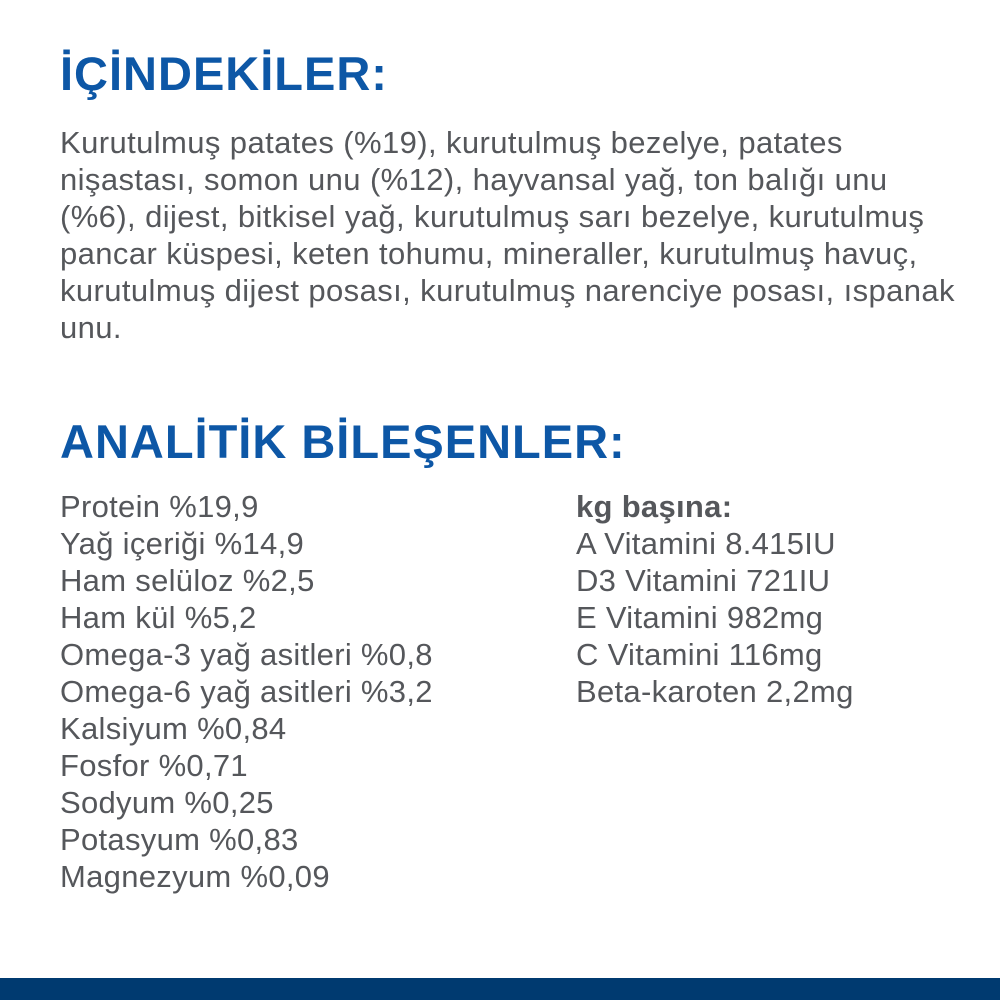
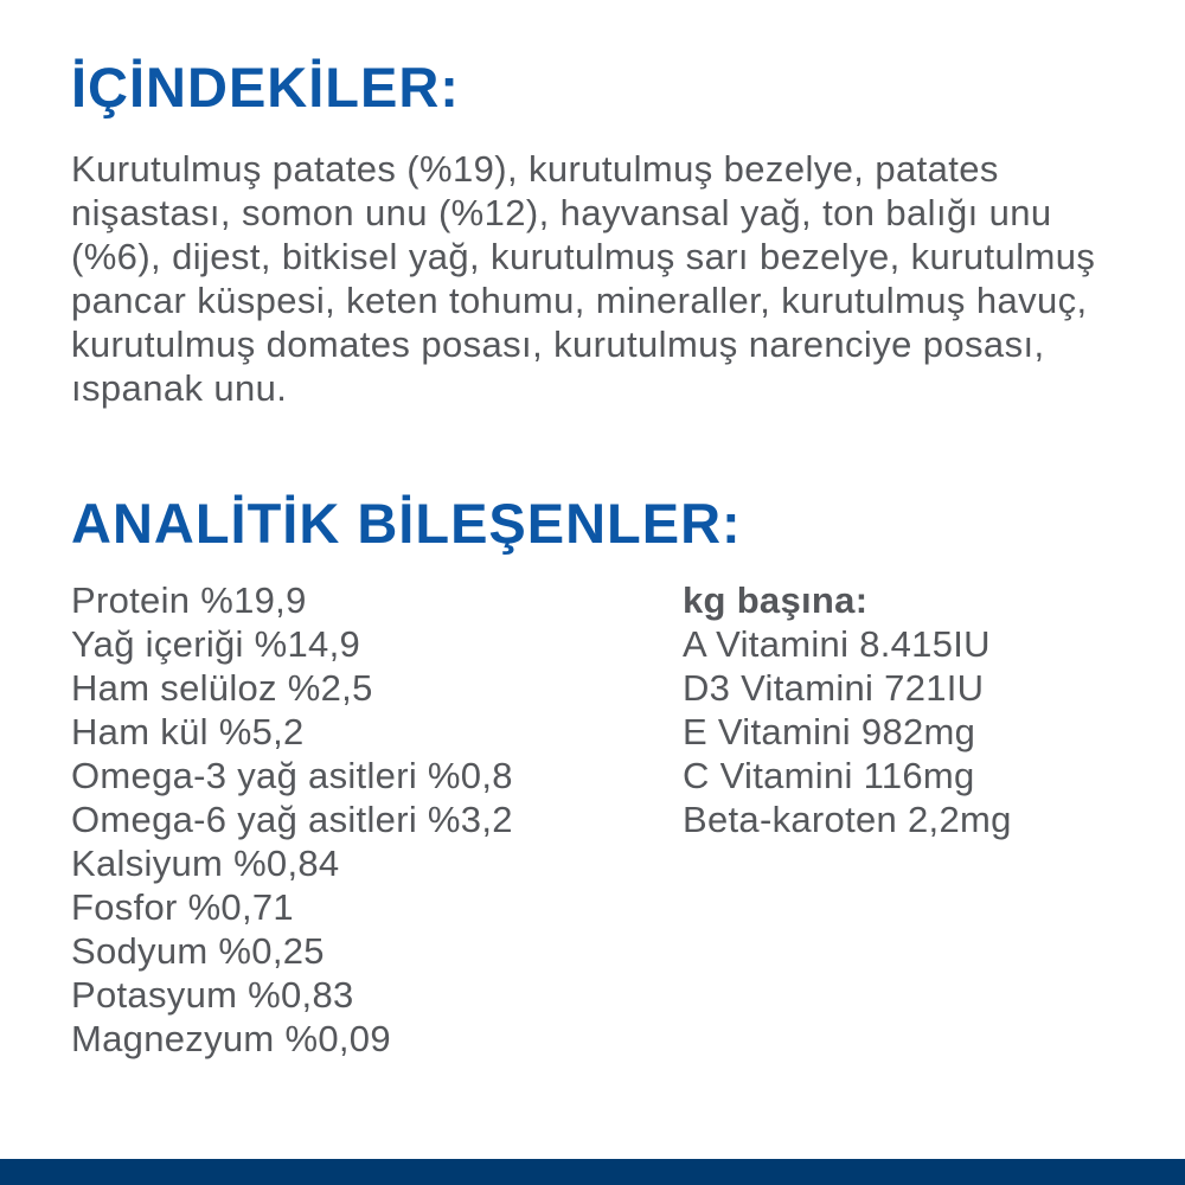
  İÇİNDEKİLER:
- Kurutulmuş patates (%19), kurutulmuş bezelye, patates nişastası, somon unu (%12), hayvansal yağ, ton balığı unu (%6), dijest, bitkisel yağ, kurutulmuş sarı bezelye, kurutulmuş pancar küspesi, keten tohumu, mineraller, kurutulmuş havuç, kurutulmuş dijest posası, kurutulmuş narenciye posası, ıspanak unu.
+ Kurutulmuş patates (%19), kurutulmuş bezelye, patates nişastası, somon unu (%12), hayvansal yağ, ton balığı unu (%6), dijest, bitkisel yağ, kurutulmuş sarı bezelye, kurutulmuş pancar küspesi, keten tohumu, mineraller, kurutulmuş havuç, kurutulmuş domates posası, kurutulmuş narenciye posası, ıspanak unu.
  ANALİTİK BİLEŞENLER:
  Protein %19,9
  Yağ içeriği %14,9
  Ham selüloz %2,5
  Ham kül %5,2
  Omega-3 yağ asitleri %0,8
  Omega-6 yağ asitleri %3,2
  Kalsiyum %0,84
  Fosfor %0,71
  Sodyum %0,25
  Potasyum %0,83
  Magnezyum %0,09
  kg başına:
  A Vitamini 8.415IU
  D3 Vitamini 721IU
  E Vitamini 982mg
  C Vitamini 116mg
  Beta-karoten 2,2mg
